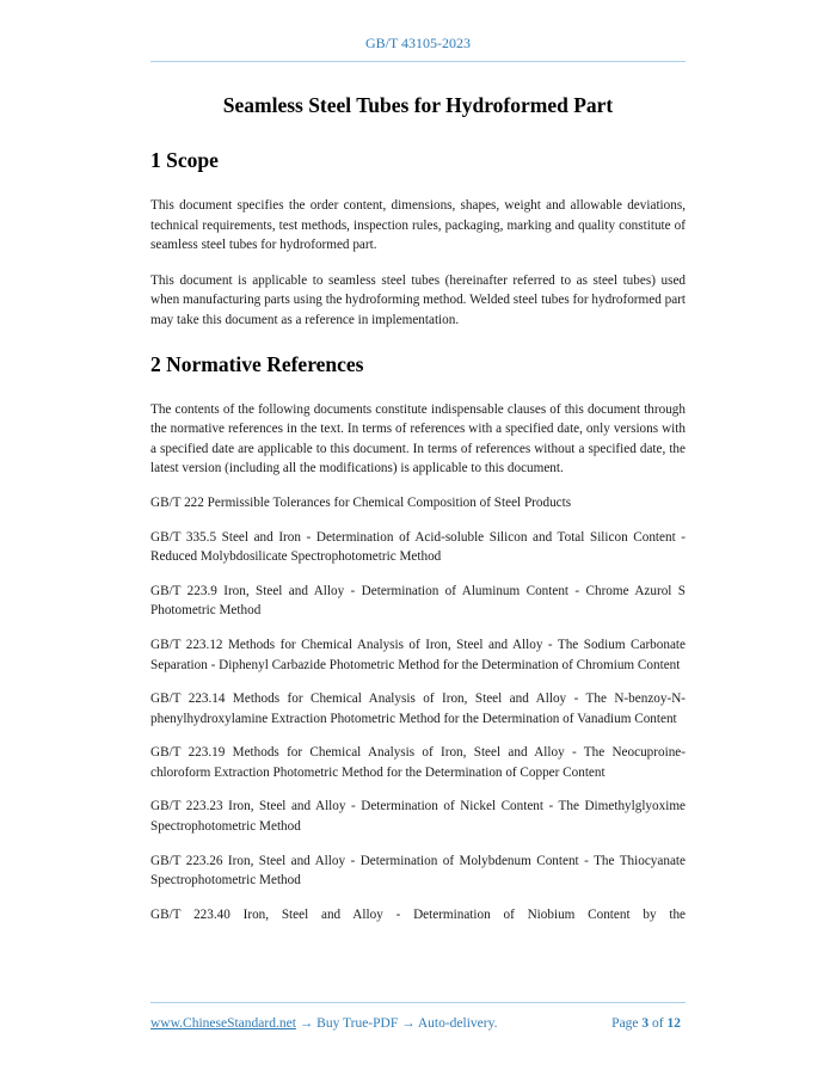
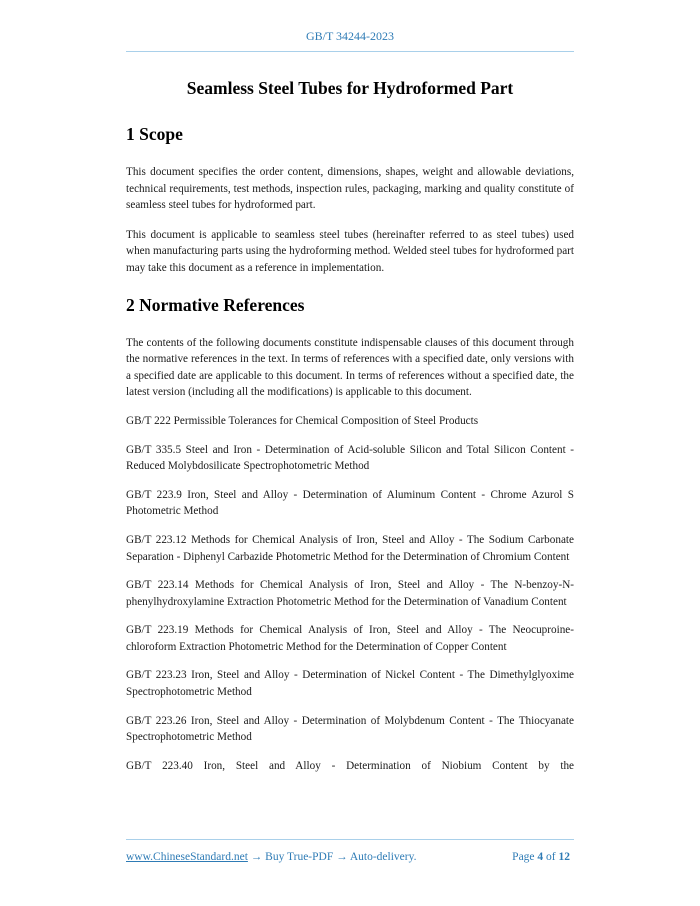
- GB/T 43105-2023
+ GB/T 34244-2023
  Seamless Steel Tubes for Hydroformed Part
  1 Scope
  This document specifies the order content, dimensions, shapes, weight and allowable deviations, technical requirements, test methods, inspection rules, packaging, marking and quality constitute of seamless steel tubes for hydroformed part.
  This document is applicable to seamless steel tubes (hereinafter referred to as steel tubes) used when manufacturing parts using the hydroforming method. Welded steel tubes for hydroformed part may take this document as a reference in implementation.
  2 Normative References
  The contents of the following documents constitute indispensable clauses of this document through the normative references in the text. In terms of references with a specified date, only versions with a specified date are applicable to this document. In terms of references without a specified date, the latest version (including all the modifications) is applicable to this document.
  GB/T 222 Permissible Tolerances for Chemical Composition of Steel Products
  GB/T 335.5 Steel and Iron - Determination of Acid-soluble Silicon and Total Silicon Content - Reduced Molybdosilicate Spectrophotometric Method
  GB/T 223.9 Iron, Steel and Alloy - Determination of Aluminum Content - Chrome Azurol S Photometric Method
  GB/T 223.12 Methods for Chemical Analysis of Iron, Steel and Alloy - The Sodium Carbonate Separation - Diphenyl Carbazide Photometric Method for the Determination of Chromium Content
  GB/T 223.14 Methods for Chemical Analysis of Iron, Steel and Alloy - The N-benzoy-N-phenylhydroxylamine Extraction Photometric Method for the Determination of Vanadium Content
  GB/T 223.19 Methods for Chemical Analysis of Iron, Steel and Alloy - The Neocuproine-chloroform Extraction Photometric Method for the Determination of Copper Content
  GB/T 223.23 Iron, Steel and Alloy - Determination of Nickel Content - The Dimethylglyoxime Spectrophotometric Method
  GB/T 223.26 Iron, Steel and Alloy - Determination of Molybdenum Content - The Thiocyanate Spectrophotometric Method
  GB/T 223.40 Iron, Steel and Alloy - Determination of Niobium Content by the
  www.ChineseStandard.net → Buy True-PDF → Auto-delivery.
- Page 3 of 12
+ Page 4 of 12
